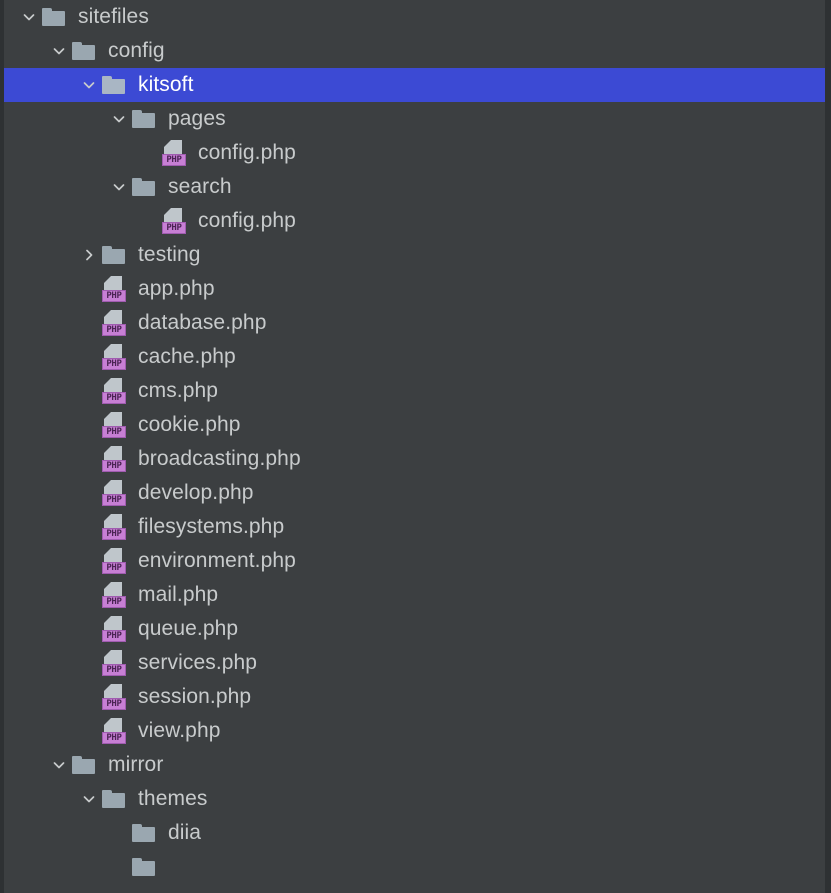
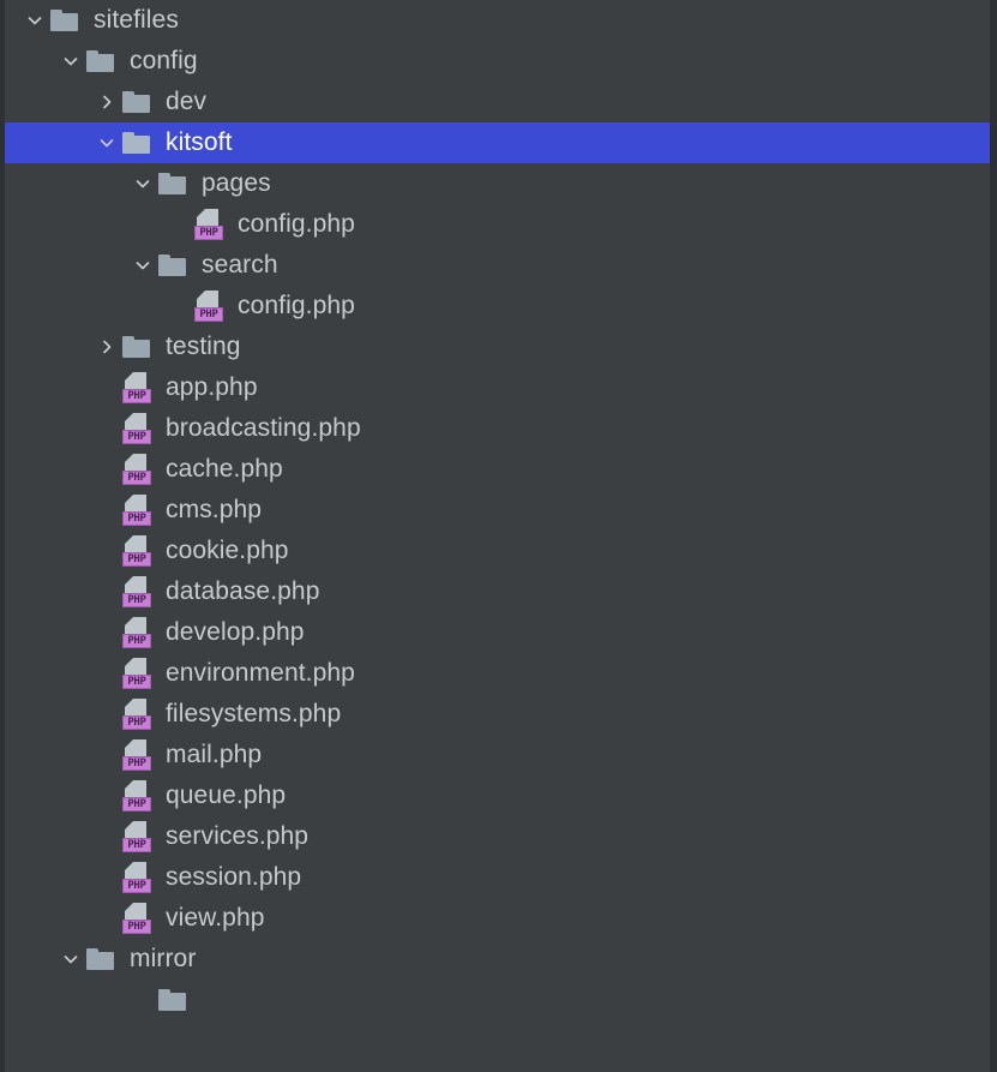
  sitefiles
  config
+ dev
  kitsoft
  pages
  PHP
  config.php
  search
  PHP
  config.php
  testing
  PHP
  app.php
  PHP
- database.php
+ broadcasting.php
  PHP
  cache.php
  PHP
  cms.php
  PHP
  cookie.php
  PHP
- broadcasting.php
+ database.php
  PHP
  develop.php
  PHP
- filesystems.php
+ environment.php
  PHP
- environment.php
+ filesystems.php
  PHP
  mail.php
  PHP
  queue.php
  PHP
  services.php
  PHP
  session.php
  PHP
  view.php
  mirror
- themes
- diia
